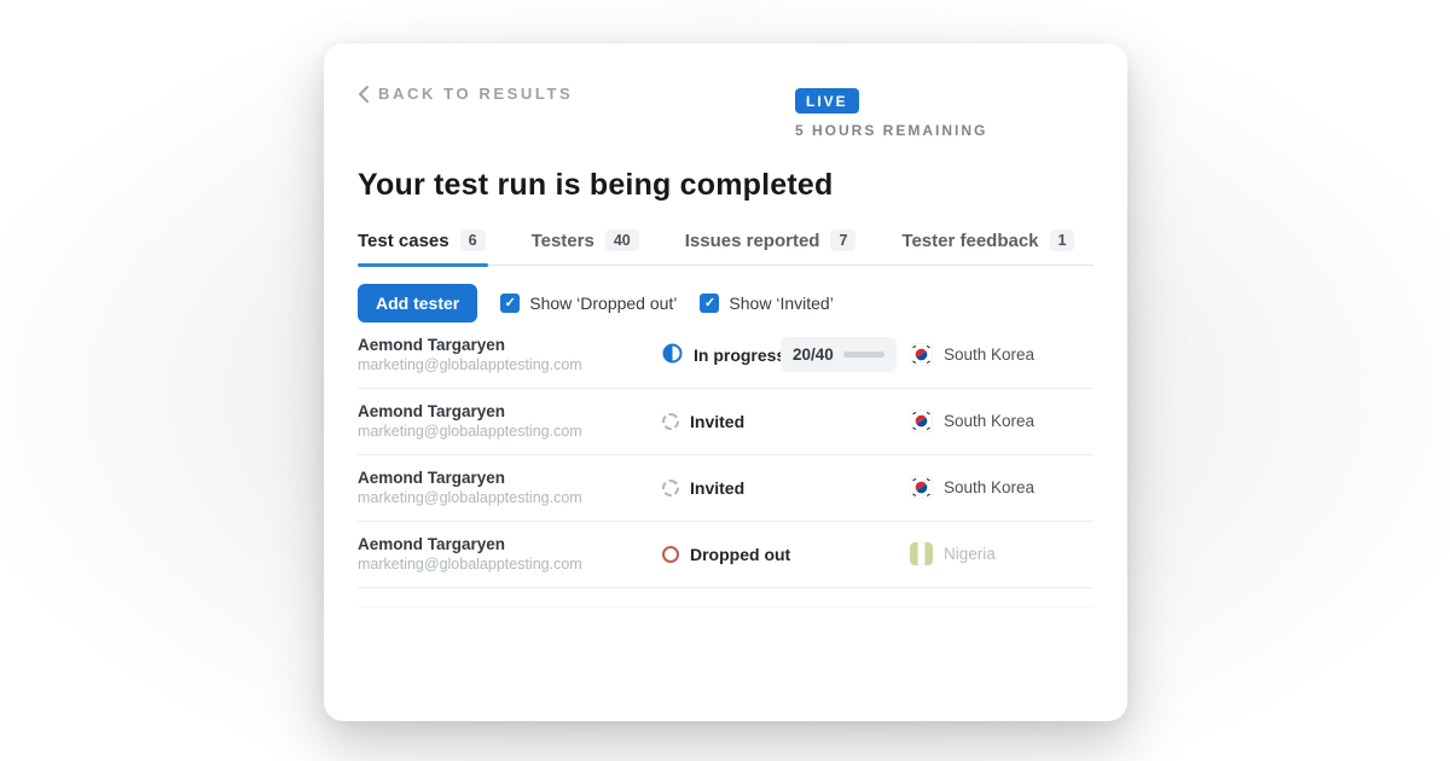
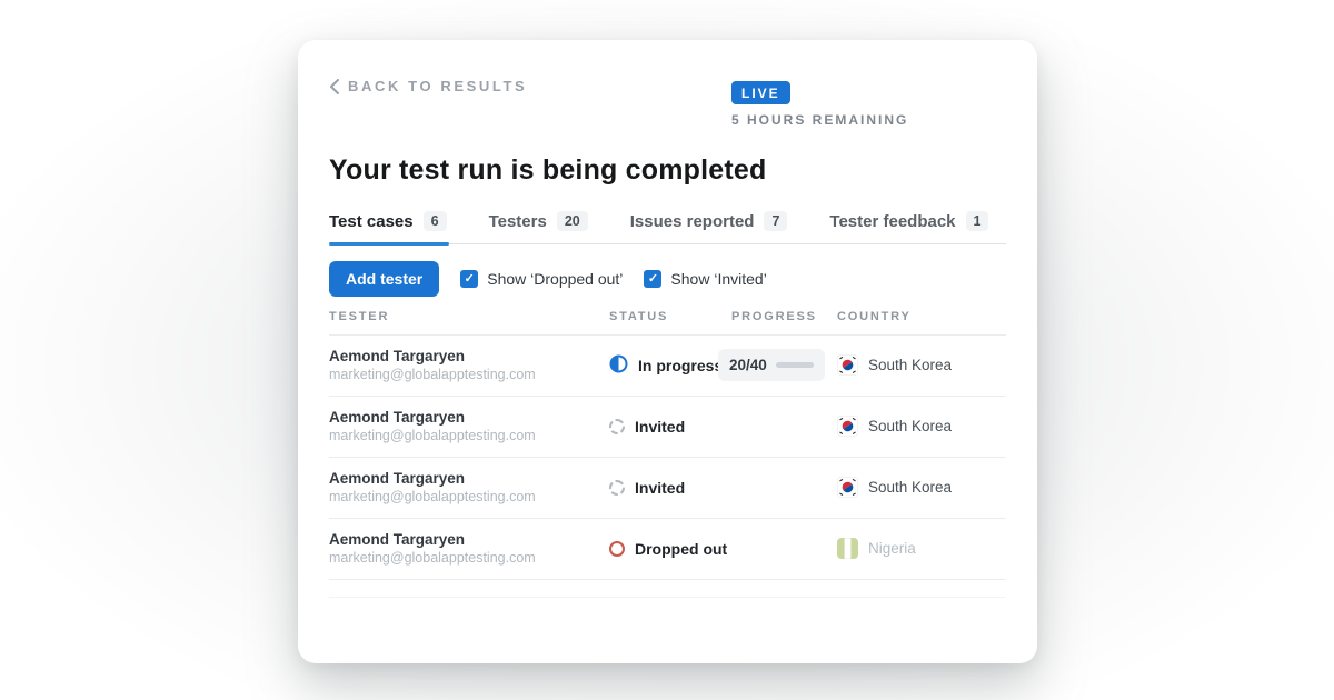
  BACK TO RESULTS
  LIVE
  5 HOURS REMAINING
  Your test run is being completed
  Test cases
  6
  Testers
- 40
+ 20
  Issues reported
  7
  Tester feedback
  1
  Add tester
  ✓
  Show ‘Dropped out’
  ✓
  Show ‘Invited’
+ TESTER
+ STATUS
+ PROGRESS
+ COUNTRY
  Aemond Targaryen
  marketing@globalapptesting.com
  In progres
  20/40
  South Korea
  Aemond Targaryen
  marketing@globalapptesting.com
  Invited
  South Korea
  Aemond Targaryen
  marketing@globalapptesting.com
  Invited
  South Korea
  Aemond Targaryen
  marketing@globalapptesting.com
  Dropped out
  Nigeria
